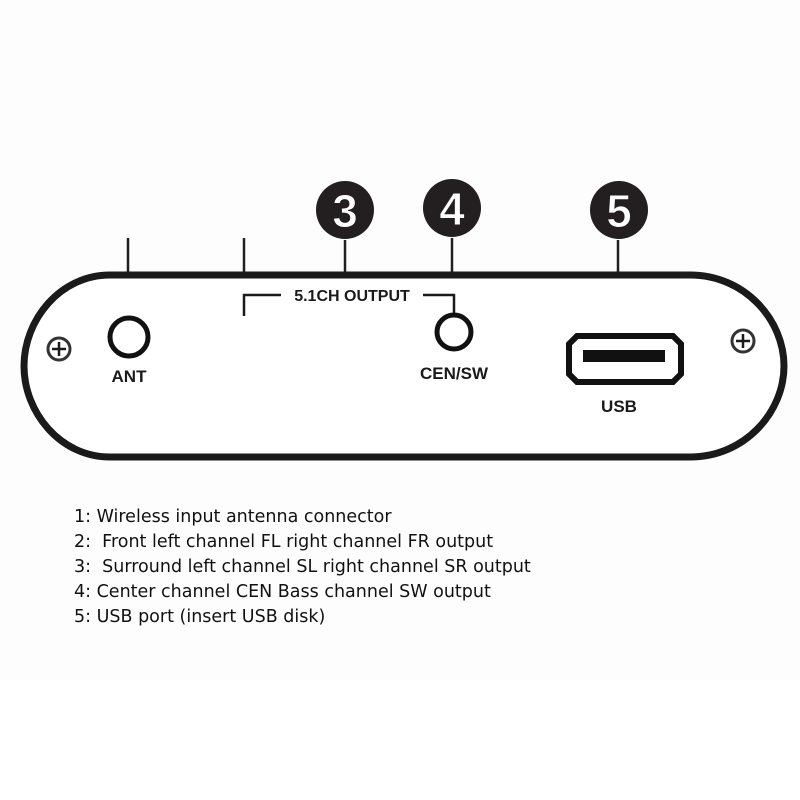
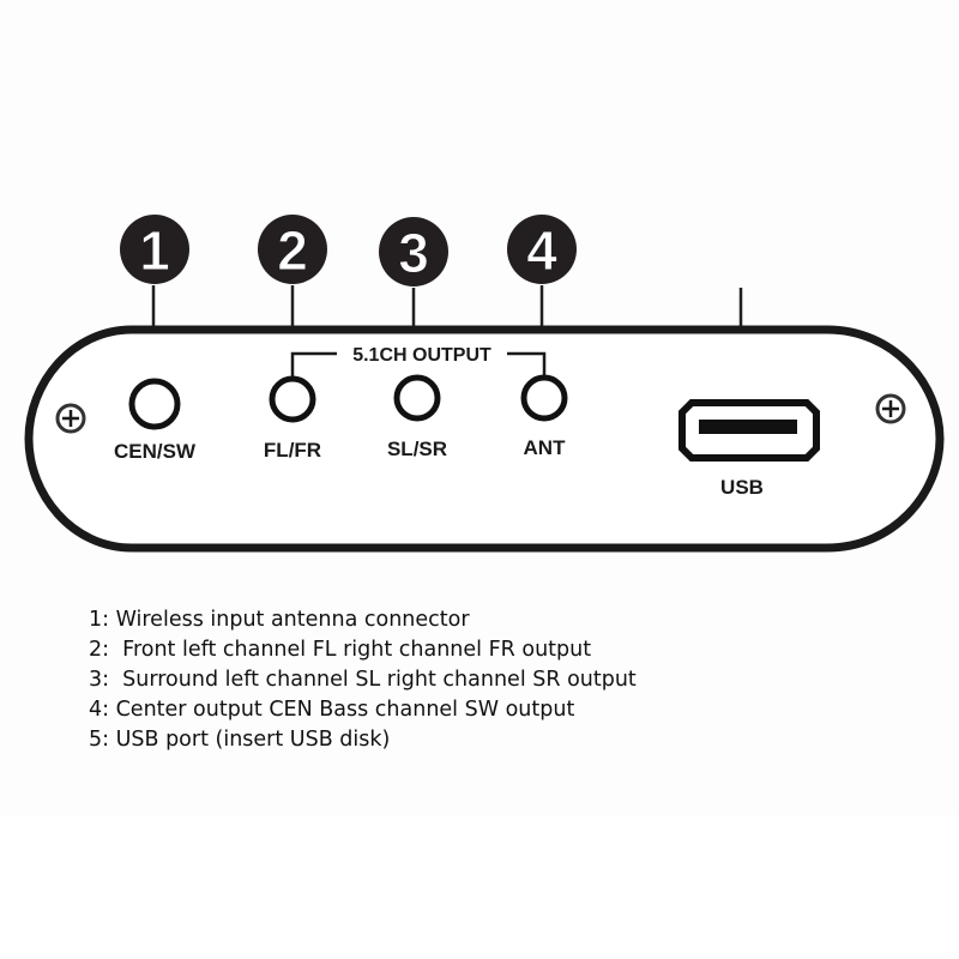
+ 1
+ 2
  3
  4
- 5
  5.1CH OUTPUT
- ANT
+ CEN/SW
+ FL/FR
+ SL/SR
- CEN/SW
+ ANT
  USB
  1: Wireless input antenna connector
  2: Front left channel FL right channel FR output
  3: Surround left channel SL right channel SR output
- 4: Center channel CEN Bass channel SW output
+ 4: Center output CEN Bass channel SW output
  5: USB port (insert USB disk)
